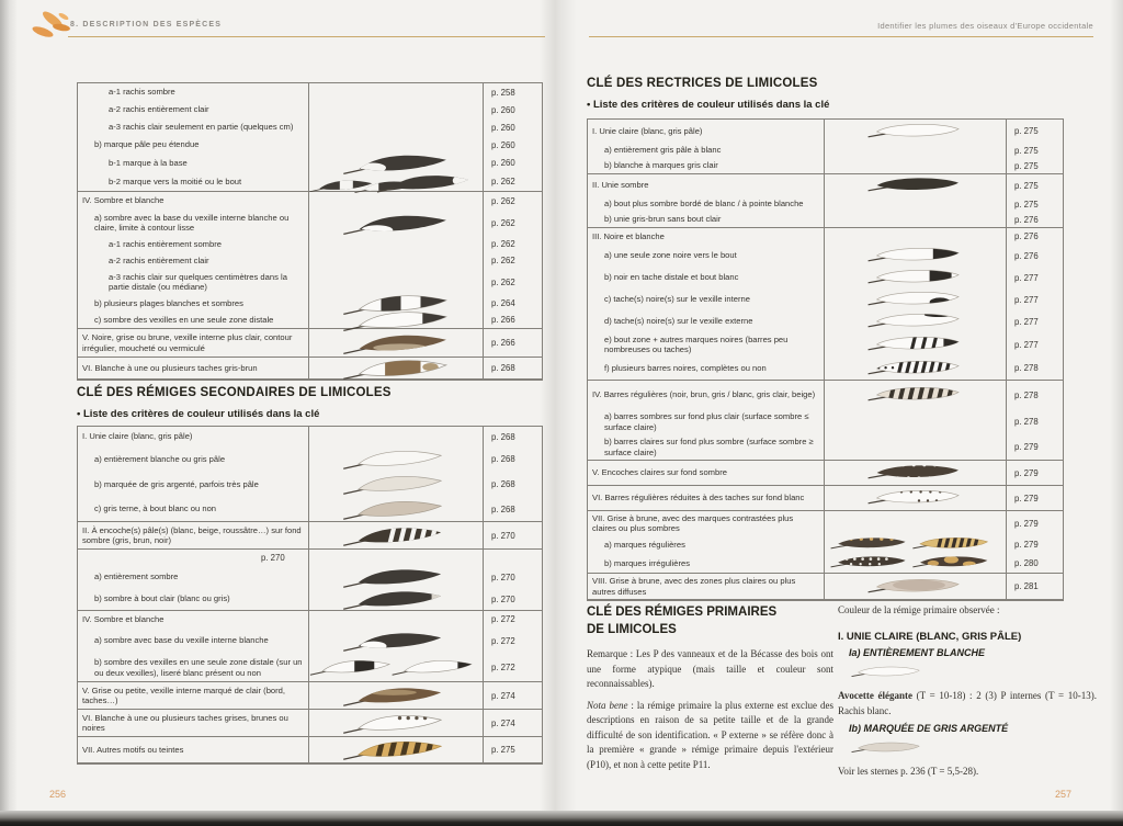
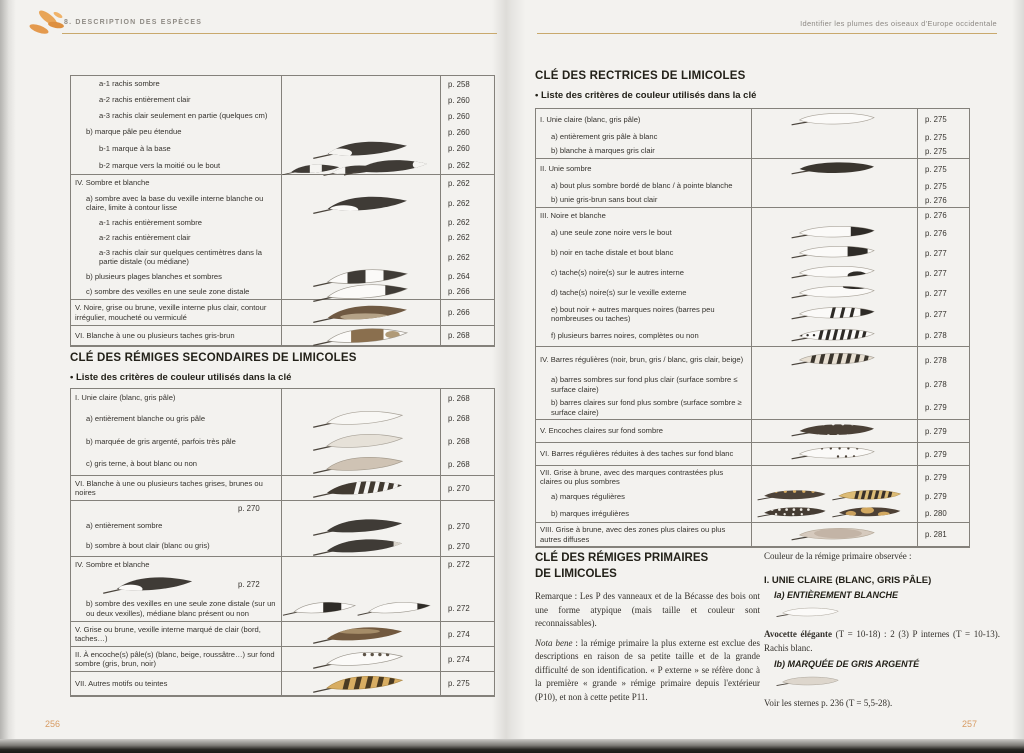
  a-1 rachis sombre
  p. 258
  a-2 rachis entièrement clair
  p. 260
  a-3 rachis clair seulement en partie (quelques cm)
  p. 260
  b) marque pâle peu étendue
  p. 260
  b-1 marque à la base
  p. 260
  b-2 marque vers la moitié ou le bout
  p. 262
  IV. Sombre et blanche
  p. 262
  a) sombre avec la base du vexille interne blanche ou claire, limite à contour lisse
  p. 262
  a-1 rachis entièrement sombre
  p. 262
  a-2 rachis entièrement clair
  p. 262
  a-3 rachis clair sur quelques centimètres dans la partie distale (ou médiane)
  p. 262
  b) plusieurs plages blanches et sombres
  p. 264
  c) sombre des vexilles en une seule zone distale
  p. 266
  V. Noire, grise ou brune, vexille interne plus clair, contour irrégulier, moucheté ou vermiculé
  p. 266
  VI. Blanche à une ou plusieurs taches gris-brun
  p. 268
  CLÉ DES RÉMIGES SECONDAIRES DE LIMICOLES
  • Liste des critères de couleur utilisés dans la clé
  I. Unie claire (blanc, gris pâle)
  p. 268
  a) entièrement blanche ou gris pâle
  p. 268
  b) marquée de gris argenté, parfois très pâle
  p. 268
  c) gris terne, à bout blanc ou non
  p. 268
- II. À encoche(s) pâle(s) (blanc, beige, roussâtre…) sur fond sombre (gris, brun, noir)
+ VI. Blanche à une ou plusieurs taches grises, brunes ou noires
  p. 270
  p. 270
  a) entièrement sombre
  p. 270
  b) sombre à bout clair (blanc ou gris)
  p. 270
  IV. Sombre et blanche
  p. 272
- a) sombre avec base du vexille interne blanche
  p. 272
- b) sombre des vexilles en une seule zone distale (sur un ou deux vexilles), liseré blanc présent ou non
+ b) sombre des vexilles en une seule zone distale (sur un ou deux vexilles), médiane blanc présent ou non
  p. 272
- V. Grise ou petite, vexille interne marqué de clair (bord, taches…)
+ V. Grise ou brune, vexille interne marqué de clair (bord, taches…)
  p. 274
- VI. Blanche à une ou plusieurs taches grises, brunes ou noires
+ II. À encoche(s) pâle(s) (blanc, beige, roussâtre…) sur fond sombre (gris, brun, noir)
  p. 274
  VII. Autres motifs ou teintes
  p. 275
  256
  Identifier les plumes des oiseaux d'Europe occidentale
  CLÉ DES RECTRICES DE LIMICOLES
  • Liste des critères de couleur utilisés dans la clé
  I. Unie claire (blanc, gris pâle)
  p. 275
  a) entièrement gris pâle à blanc
  p. 275
  b) blanche à marques gris clair
  p. 275
  II. Unie sombre
  p. 275
  a) bout plus sombre bordé de blanc / à pointe blanche
  p. 275
  b) unie gris-brun sans bout clair
  p. 276
  III. Noire et blanche
  p. 276
  a) une seule zone noire vers le bout
  p. 276
  b) noir en tache distale et bout blanc
  p. 277
- c) tache(s) noire(s) sur le vexille interne
+ c) tache(s) noire(s) sur le autres interne
  p. 277
  d) tache(s) noire(s) sur le vexille externe
  p. 277
- e) bout zone + autres marques noires (barres peu nombreuses ou taches)
+ e) bout noir + autres marques noires (barres peu nombreuses ou taches)
  p. 277
  f) plusieurs barres noires, complètes ou non
  p. 278
  IV. Barres régulières (noir, brun, gris / blanc, gris clair, beige)
  p. 278
  a) barres sombres sur fond plus clair (surface sombre ≤ surface claire)
  p. 278
  b) barres claires sur fond plus sombre (surface sombre ≥ surface claire)
  p. 279
  V. Encoches claires sur fond sombre
  p. 279
  VI. Barres régulières réduites à des taches sur fond blanc
  p. 279
  VII. Grise à brune, avec des marques contrastées plus claires ou plus sombres
  p. 279
  a) marques régulières
  p. 279
  b) marques irrégulières
  p. 280
  VIII. Grise à brune, avec des zones plus claires ou plus autres diffuses
  p. 281
  CLÉ DES RÉMIGES PRIMAIRES
  DE LIMICOLES
  Remarque : Les P des vanneaux et de la Bécasse des bois ont une forme atypique (mais taille et couleur sont reconnaissables).
  Nota bene : la rémige primaire la plus externe est exclue des descriptions en raison de sa petite taille et de la grande difficulté de son identification. « P externe » se réfère donc à la première « grande » rémige primaire depuis l'extérieur (P10), et non à cette petite P11.
  Couleur de la rémige primaire observée :
  I. UNIE CLAIRE (BLANC, GRIS PÂLE)
  Ia) ENTIÈREMENT BLANCHE
  Avocette élégante (T = 10-18) : 2 (3) P internes (T = 10-13). Rachis blanc.
  Ib) MARQUÉE DE GRIS ARGENTÉ
  Voir les sternes p. 236 (T = 5,5-28).
  257
